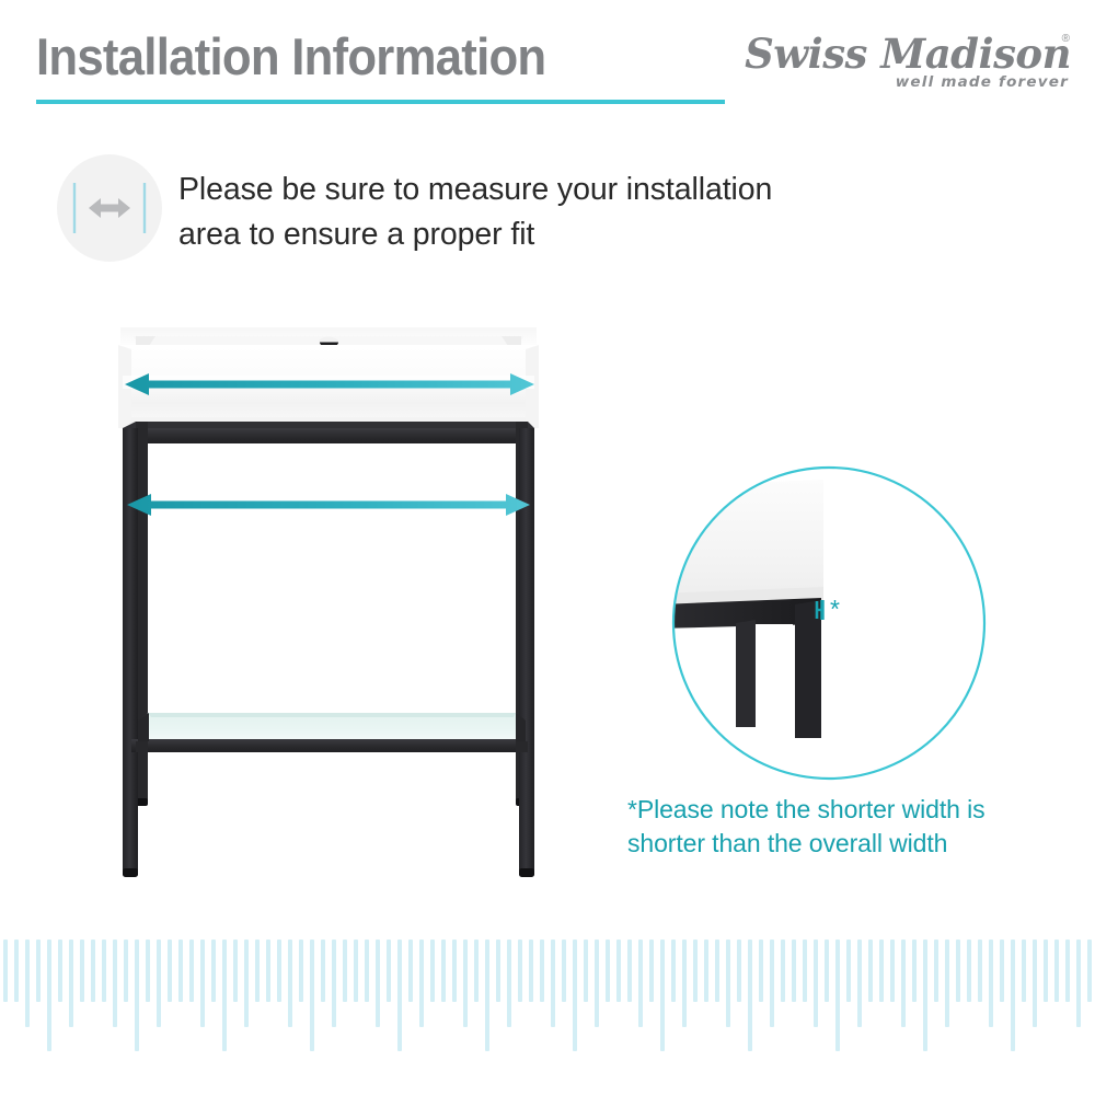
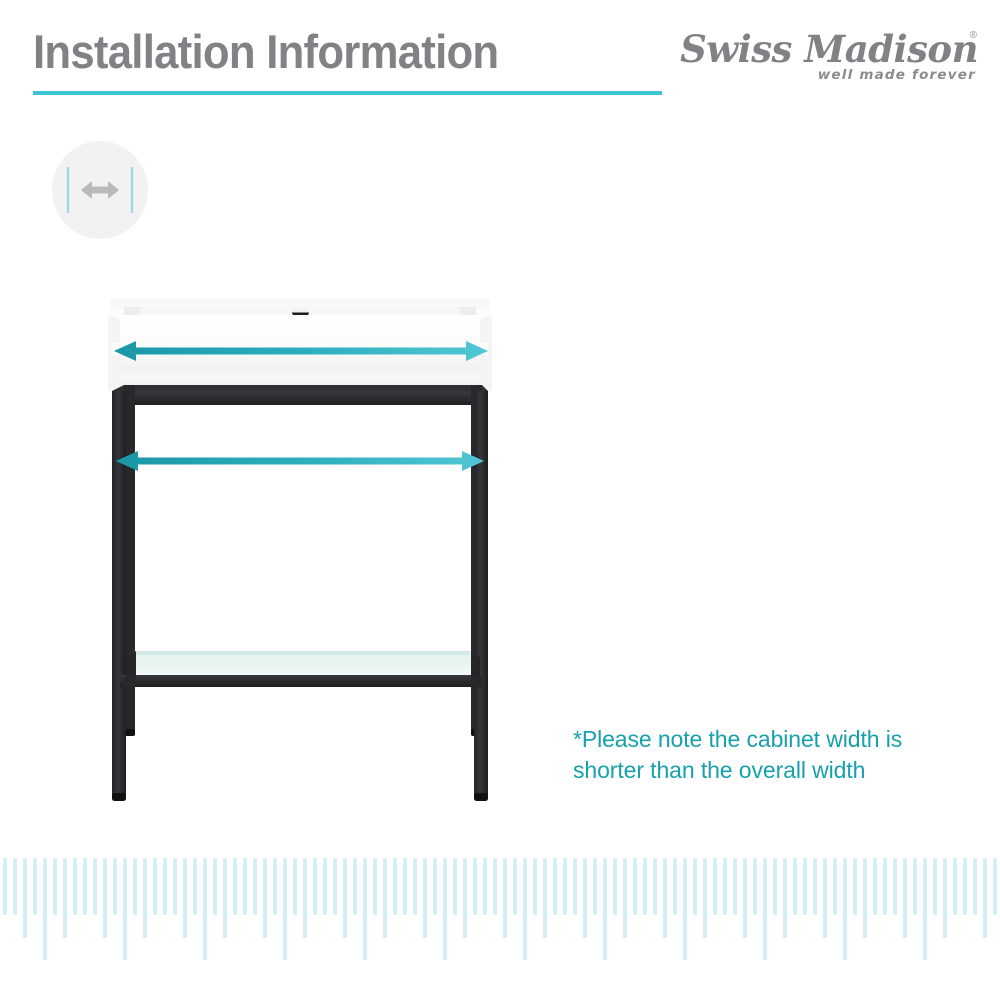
  Installation Information
  Swiss Madison
  ®
  well made forever
- Please be sure to measure your installation area to ensure a proper fit
- *
- *Please note the shorter width is shorter than the overall width
+ *Please note the cabinet width is shorter than the overall width
